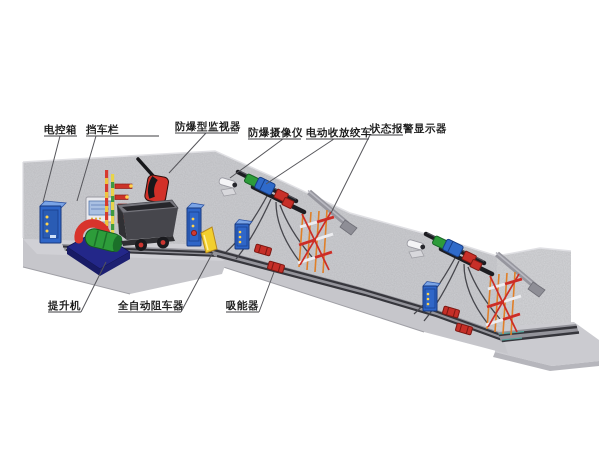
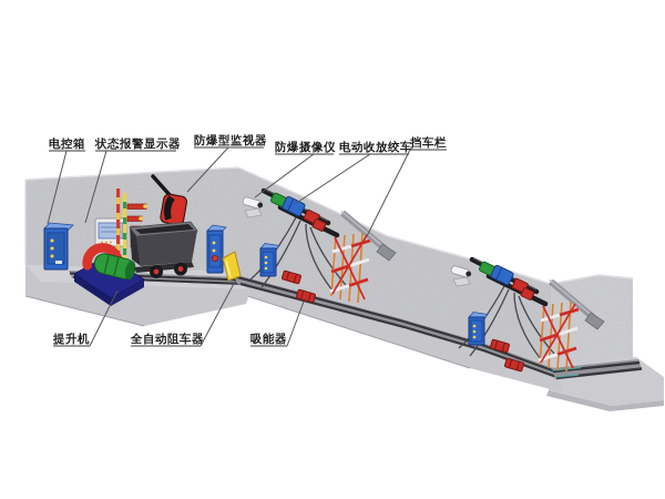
  电控箱
- 挡车栏
+ 状态报警显示器
  防爆型监视器
  防爆摄像仪
  电动收放绞车
- 状态报警显示器
+ 挡车栏
  提升机
  全自动阻车器
  吸能器
